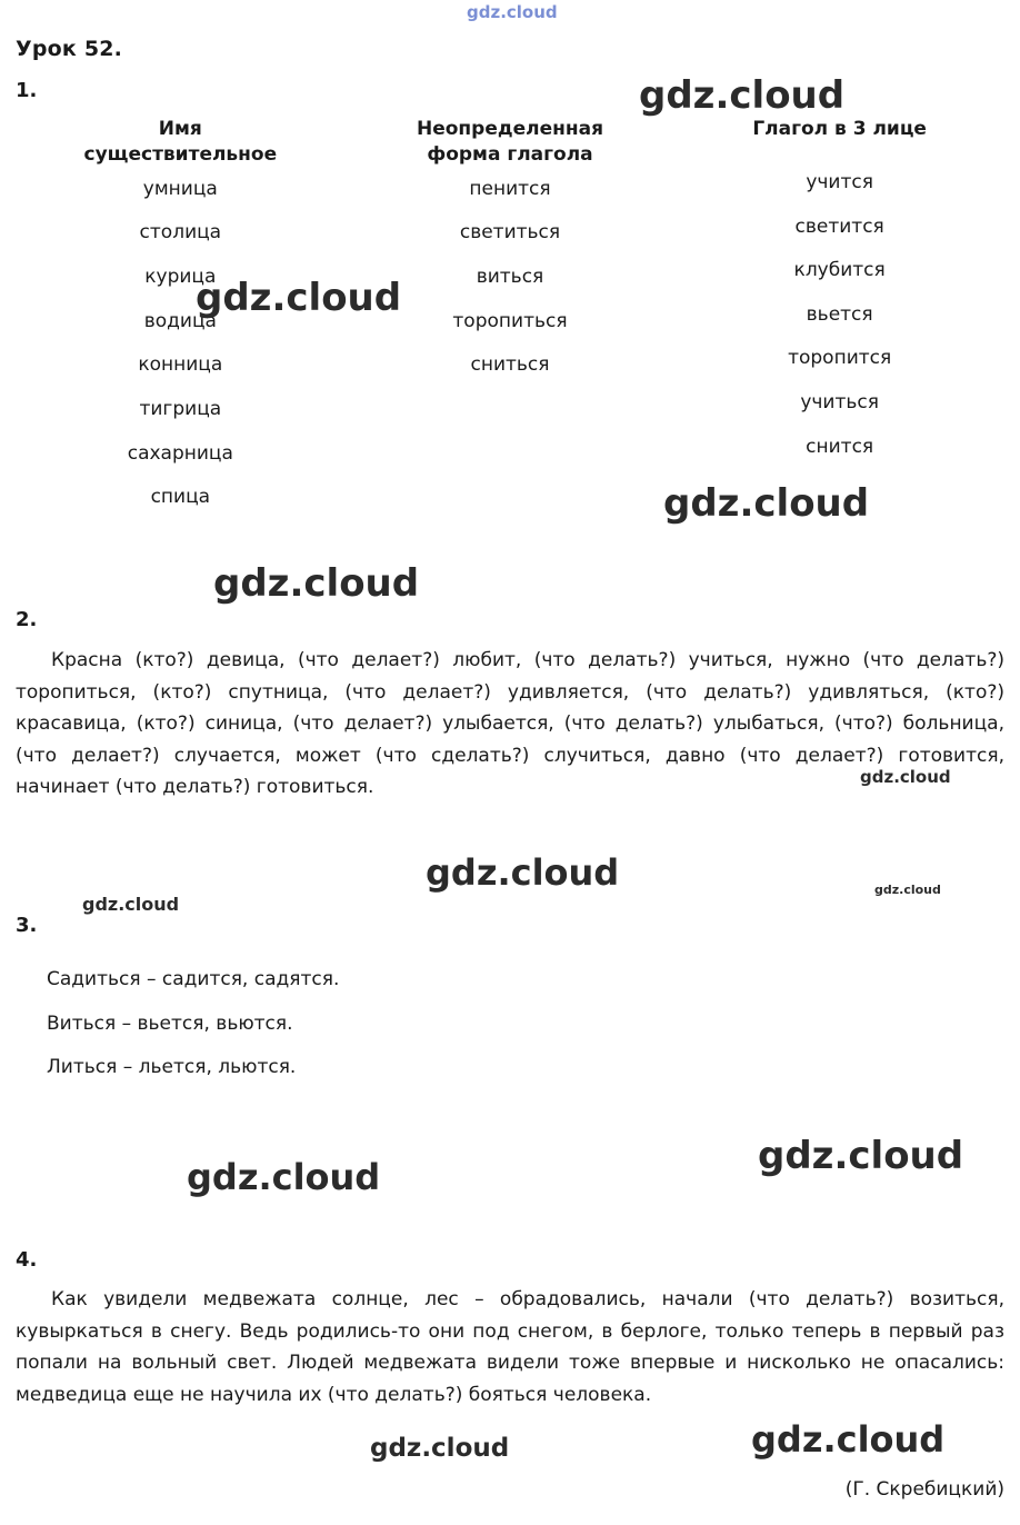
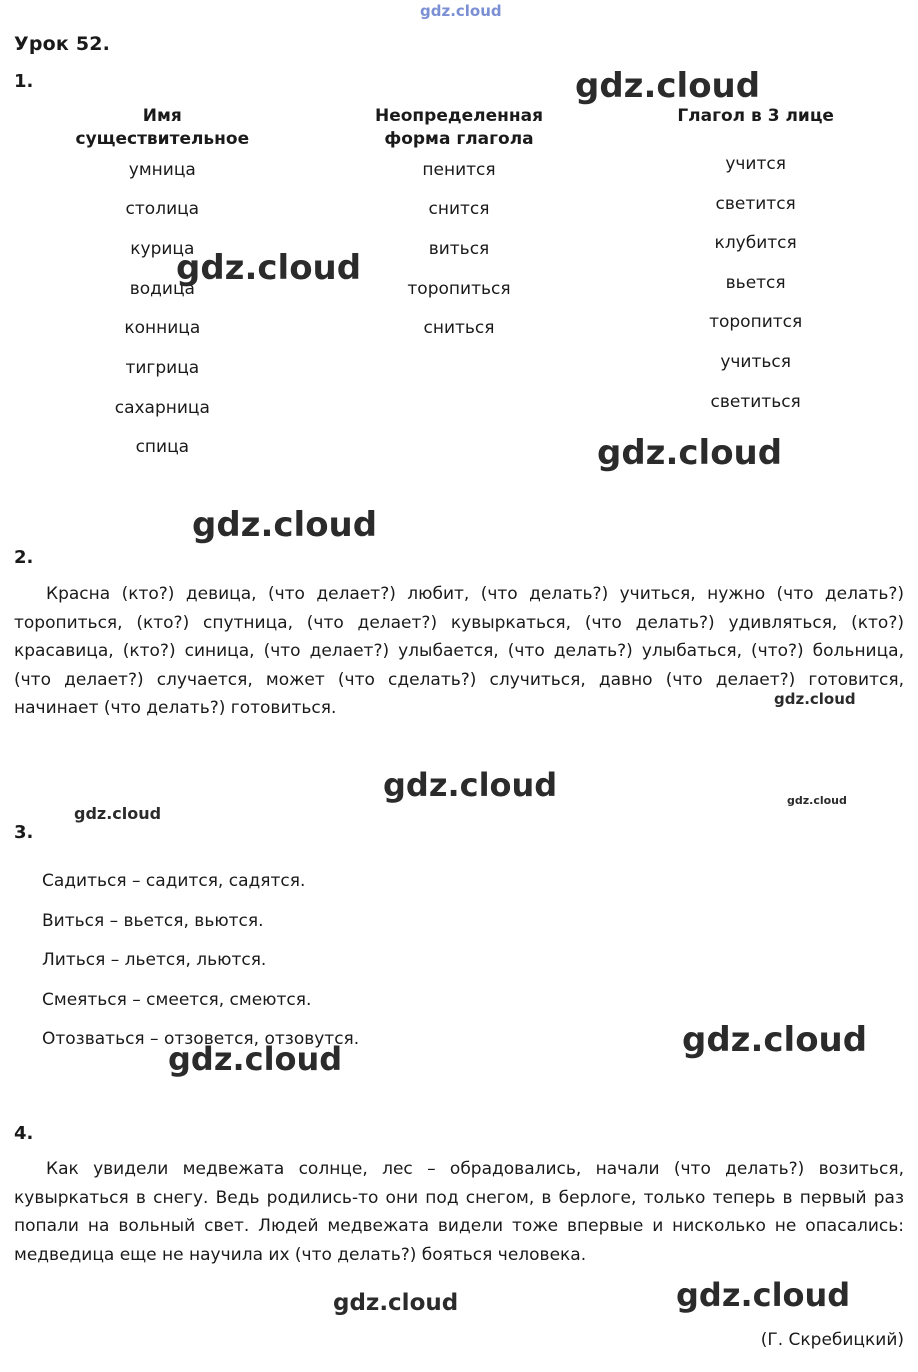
  Урок 52.
  1.
  Имя
  существительное
  умница
  столица
  курица
  водица
  конница
  тигрица
  сахарница
  спица
  Неопределенная
  форма глагола
  пенится
- светиться
+ снится
  виться
  торопиться
  сниться
  Глагол в 3 лице
  учится
  светится
  клубится
  вьется
  торопится
  учиться
- снится
+ светиться
  2.
- Красна (кто?) девица, (что делает?) любит, (что делать?) учиться, нужно (что делать?) торопиться, (кто?) спутница, (что делает?) удивляется, (что делать?) удивляться, (кто?) красавица, (кто?) синица, (что делает?) улыбается, (что делать?) улыбаться, (что?) больница, (что делает?) случается, может (что сделать?) случиться, давно (что делает?) готовится, начинает (что делать?) готовиться.
+ Красна (кто?) девица, (что делает?) любит, (что делать?) учиться, нужно (что делать?) торопиться, (кто?) спутница, (что делает?) кувыркаться, (что делать?) удивляться, (кто?) красавица, (кто?) синица, (что делает?) улыбается, (что делать?) улыбаться, (что?) больница, (что делает?) случается, может (что сделать?) случиться, давно (что делает?) готовится, начинает (что делать?) готовиться.
  3.
  Садиться – садится, садятся.
  Виться – вьется, вьются.
  Литься – льется, льются.
+ Смеяться – смеется, смеются.
+ Отозваться – отзовется, отзовутся.
  4.
  Как увидели медвежата солнце, лес – обрадовались, начали (что делать?) возиться, кувыркаться в снегу. Ведь родились-то они под снегом, в берлоге, только теперь в первый раз попали на вольный свет. Людей медвежата видели тоже впервые и нисколько не опасались: медведица еще не научила их (что делать?) бояться человека.
  (Г. Скребицкий)
  gdz.cloud
  gdz.cloud
  gdz.cloud
  gdz.cloud
  gdz.cloud
  gdz.cloud
  gdz.cloud
  gdz.cloud
  gdz.cloud
  gdz.cloud
  gdz.cloud
  gdz.cloud
  gdz.cloud
